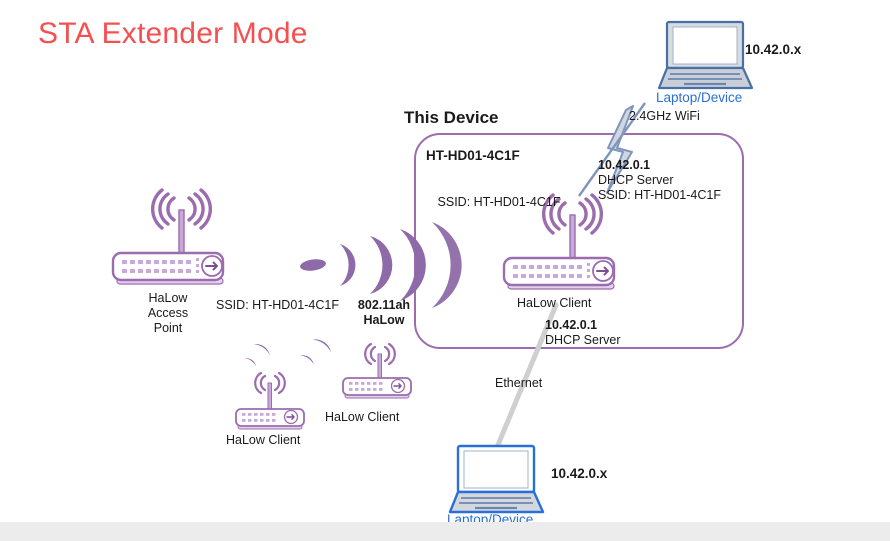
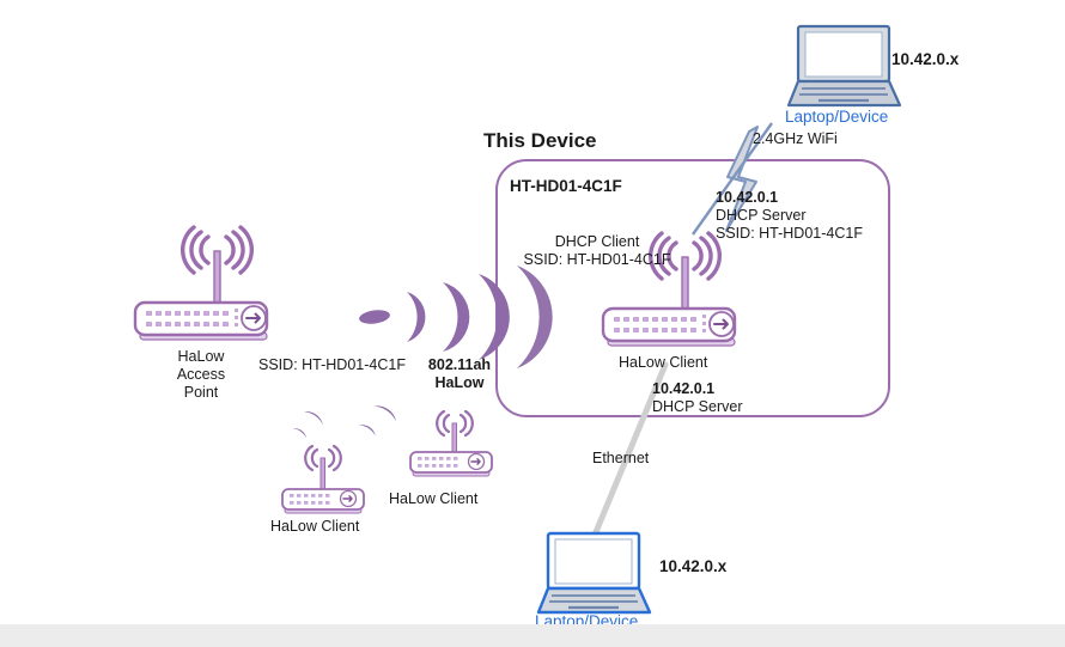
- STA Extender Mode
  This Device
  HT-HD01-4C1F
+ DHCP Client
  SSID: HT-HD01-4C1F
  HaLow
  Access
  Point
  SSID: HT-HD01-4C1F
  802.11ah
  HaLow
  HaLow Client
  HaLow Client
  HaLow Client
  2.4GHz WiFi
  10.42.0.1
  DHCP Server
  SSID: HT-HD01-4C1F
  10.42.0.1
  DHCP Server
  Ethernet
  10.42.0.x
  Laptop/Device
  10.42.0.x
  Laptop/Device
